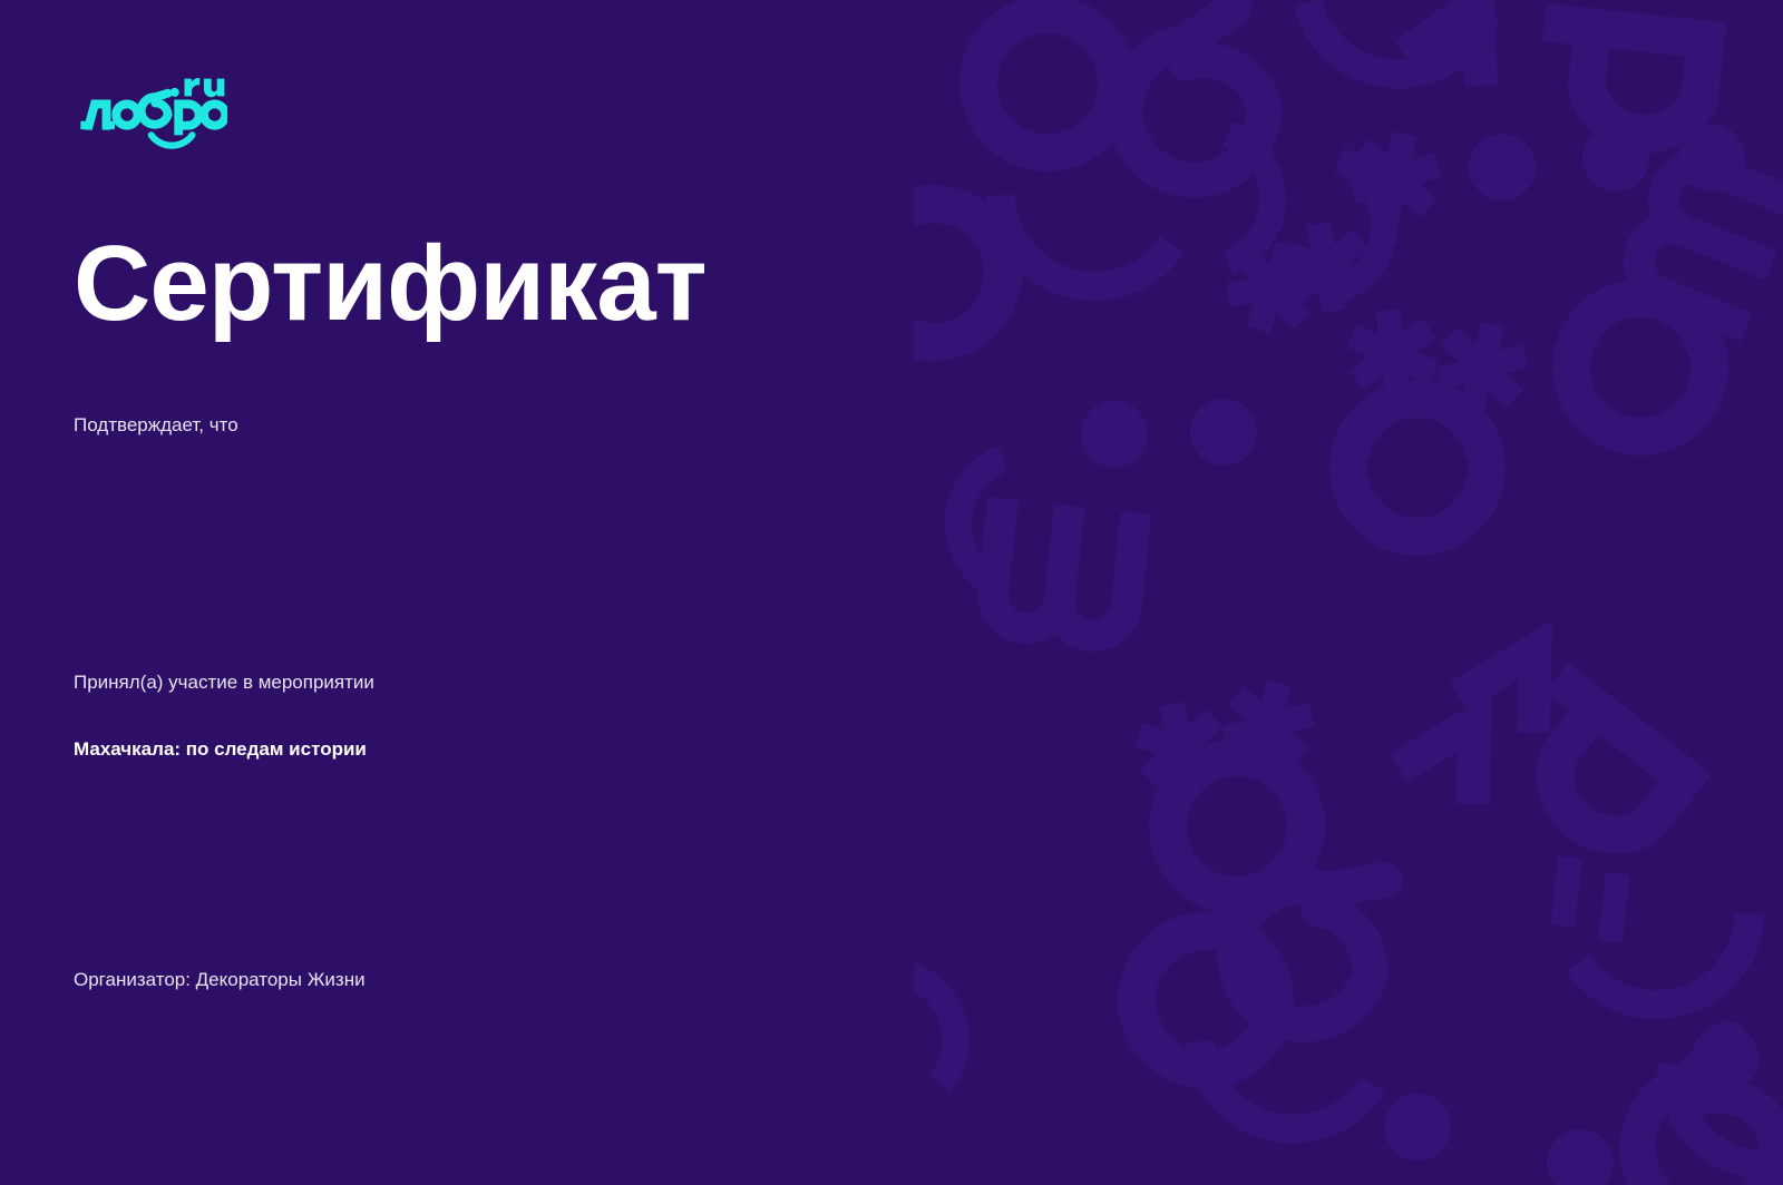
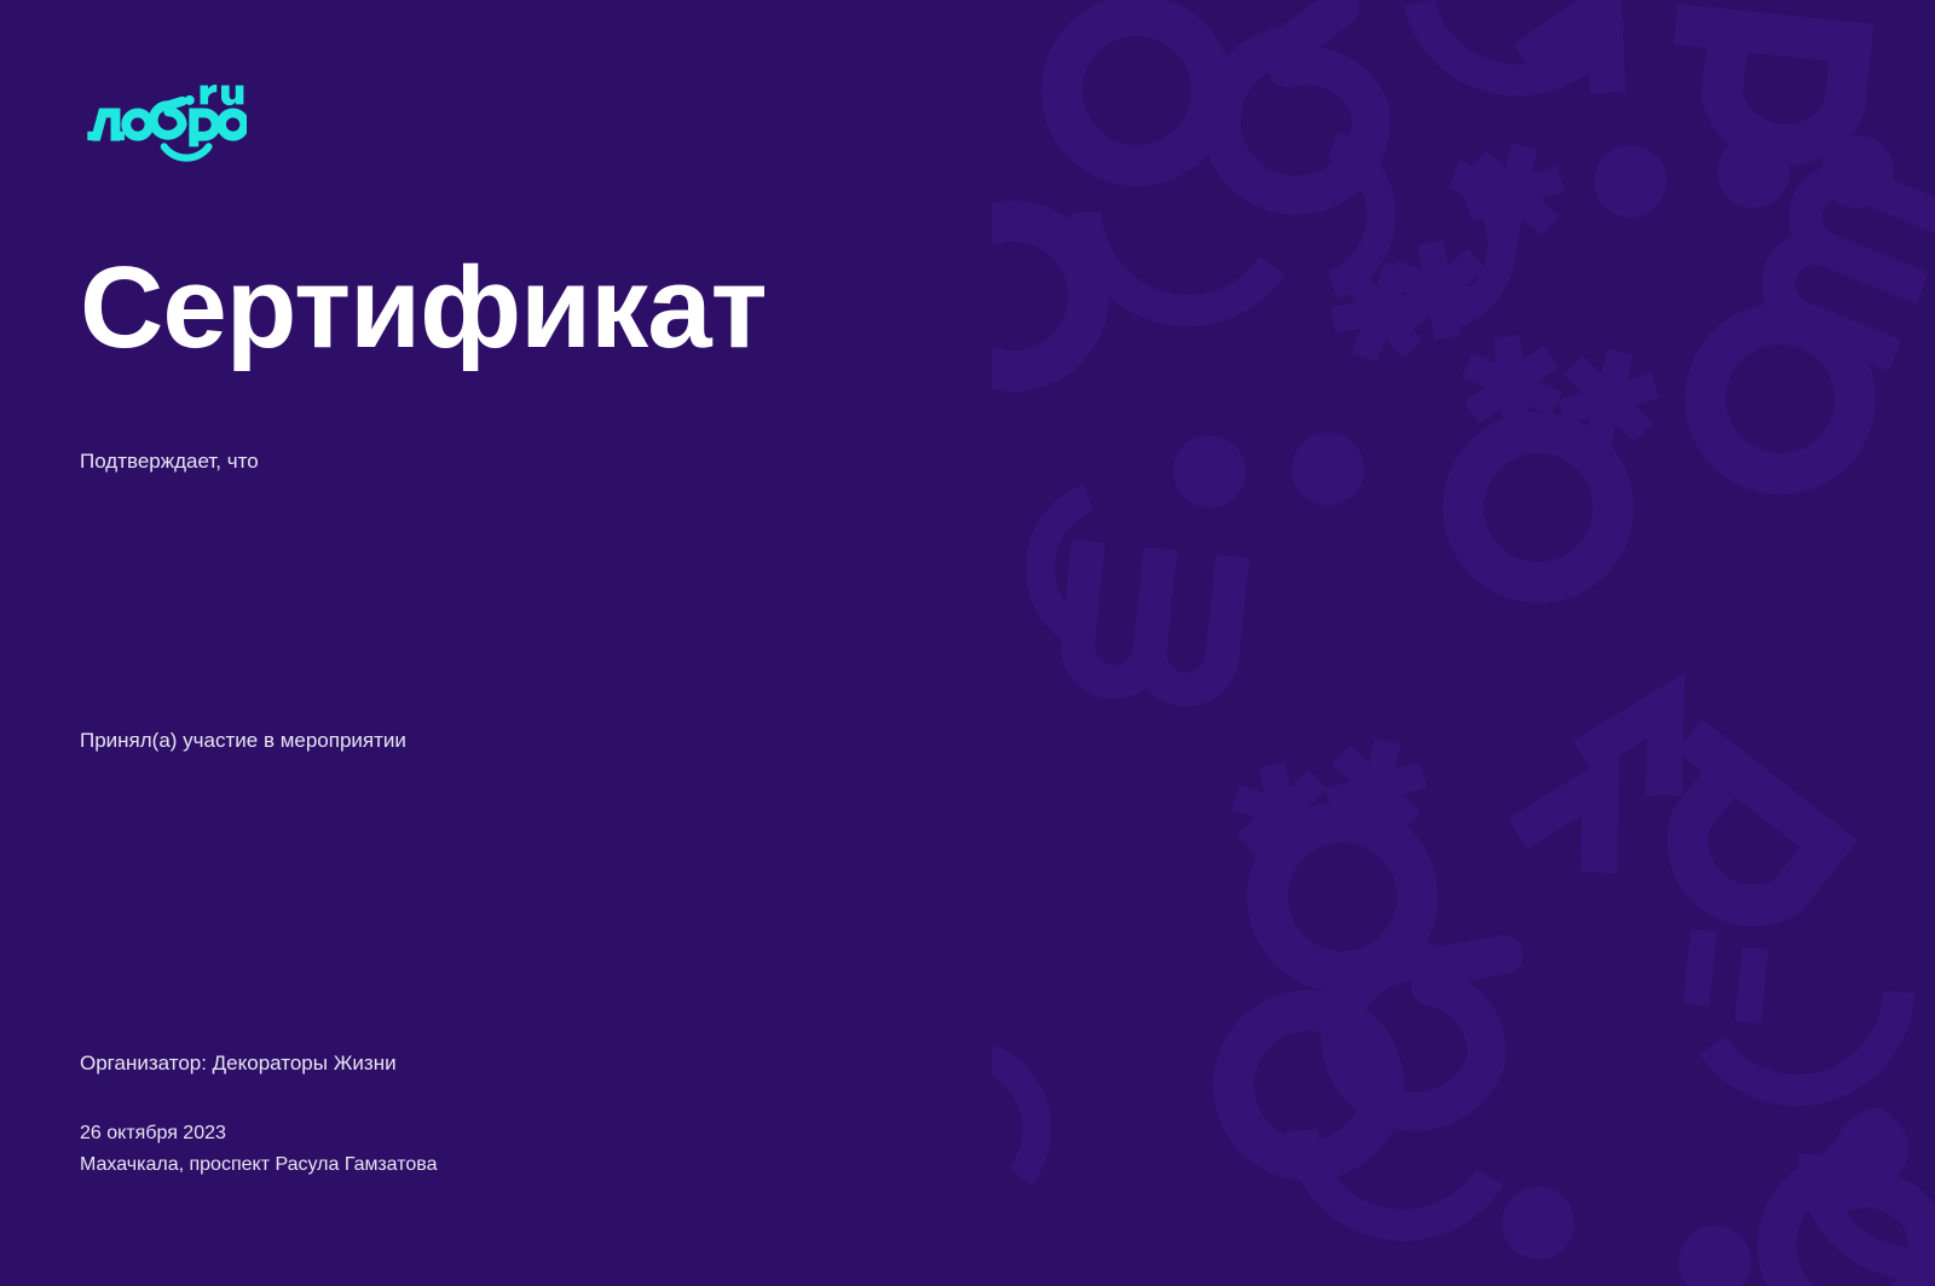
  Сертификат
  Подтверждает, что
  Принял(а) участие в мероприятии
- Махачкала: по следам истории
  Организатор: Декораторы Жизни
+ 26 октября 2023
+ Махачкала, проспект Расула Гамзатова
